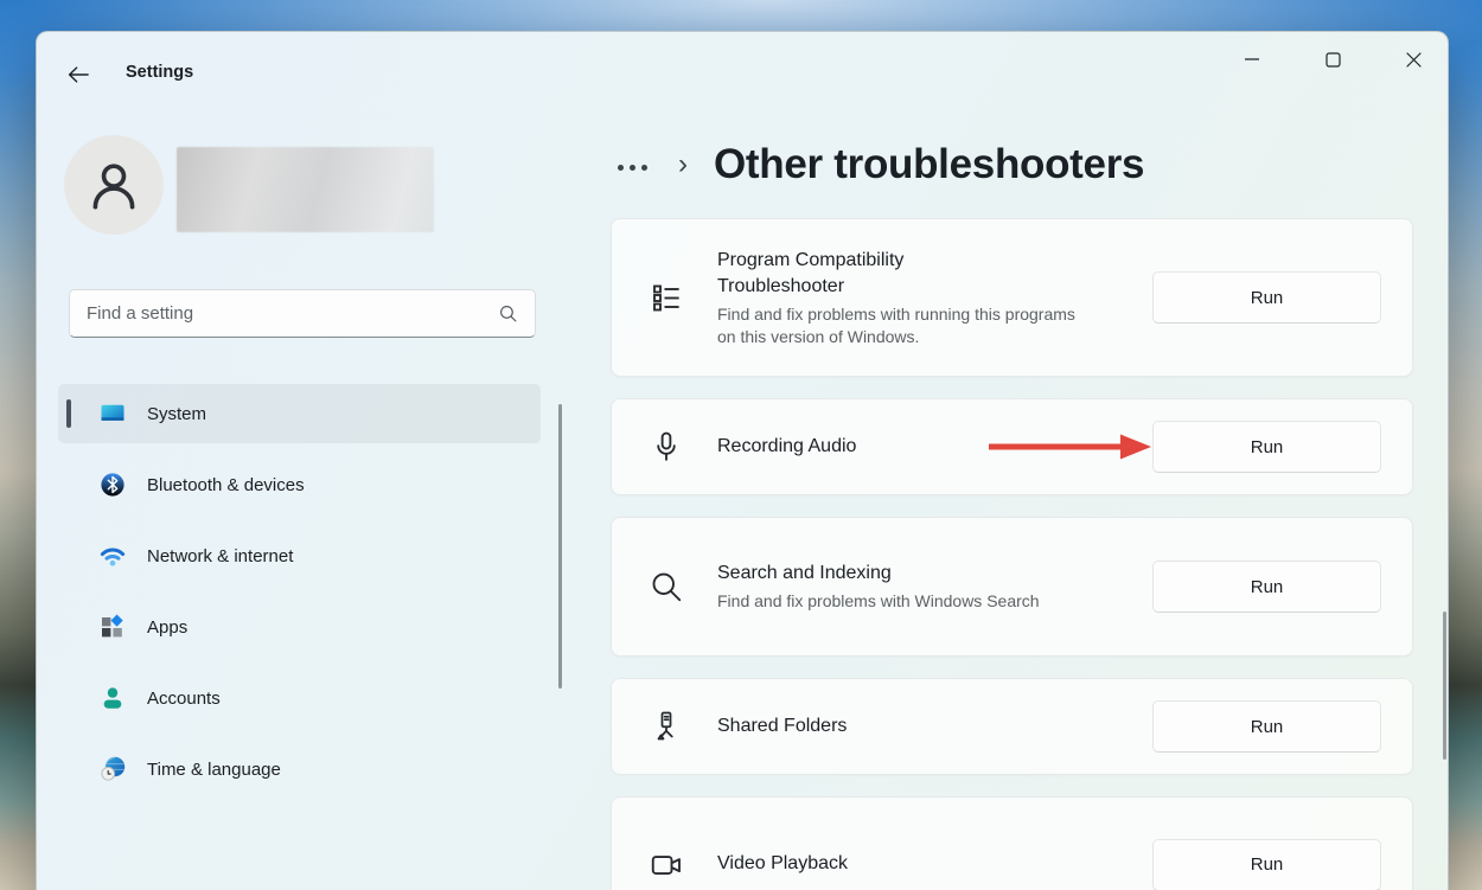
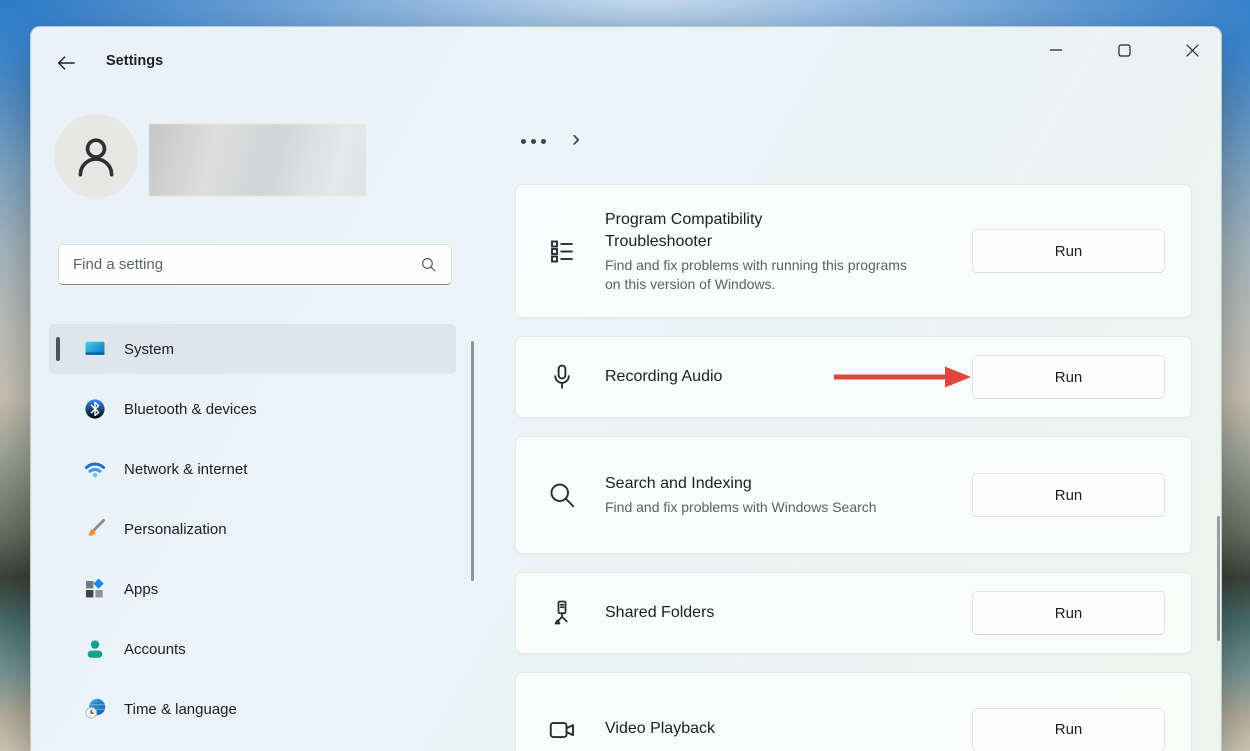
  Settings
  Find a setting
  System
  Bluetooth & devices
  Network & internet
+ Personalization
  Apps
  Accounts
  Time & language
  ›
- Other troubleshooters
  Program Compatibility Troubleshooter
  Find and fix problems with running this programs on this version of Windows.
  Run
  Recording Audio
  Run
  Search and Indexing
  Find and fix problems with Windows Search
  Run
  Shared Folders
  Run
  Video Playback
  Run
